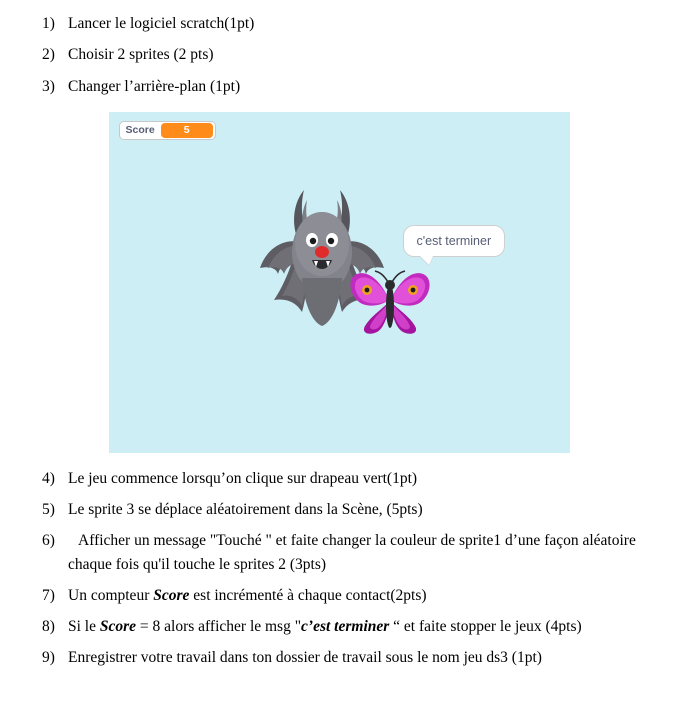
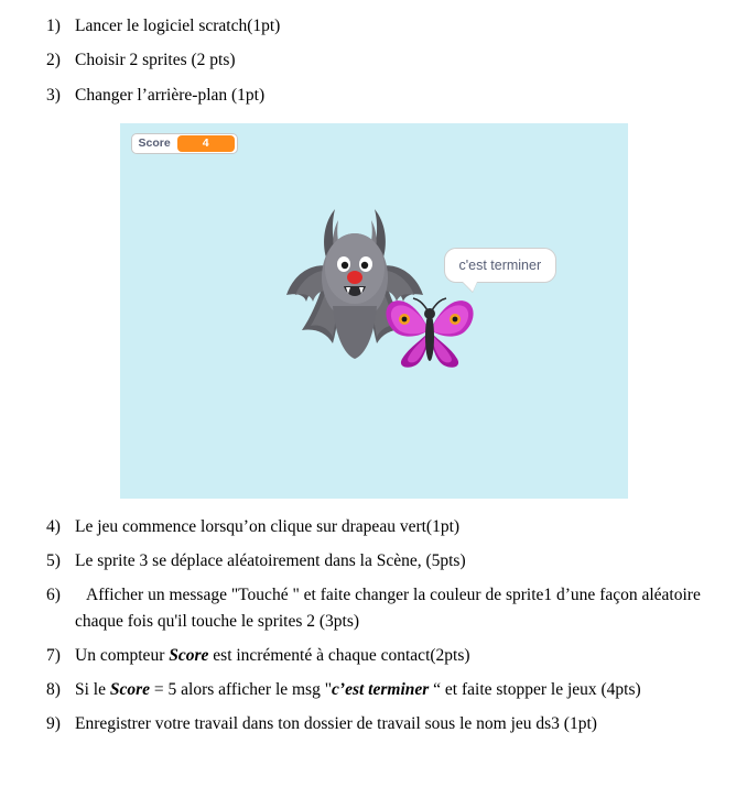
  1)
  Lancer le logiciel scratch(1pt)
  2)
  Choisir 2 sprites (2 pts)
  3)
  Changer l’arrière-plan (1pt)
  Score
- 5
+ 4
  c'est terminer
  4)
  Le jeu commence lorsqu’on clique sur drapeau vert(1pt)
  5)
  Le sprite 3 se déplace aléatoirement dans la Scène, (5pts)
  6)
  Afficher un message "Touché " et faite changer la couleur de sprite1 d’une façon aléatoire chaque fois qu'il touche le sprites 2 (3pts)
  7)
  Un compteur Score est incrémenté à chaque contact(2pts)
  8)
- Si le Score = 8 alors afficher le msg "c’est terminer “ et faite stopper le jeux (4pts)
+ Si le Score = 5 alors afficher le msg "c’est terminer “ et faite stopper le jeux (4pts)
  9)
  Enregistrer votre travail dans ton dossier de travail sous le nom jeu ds3 (1pt)
